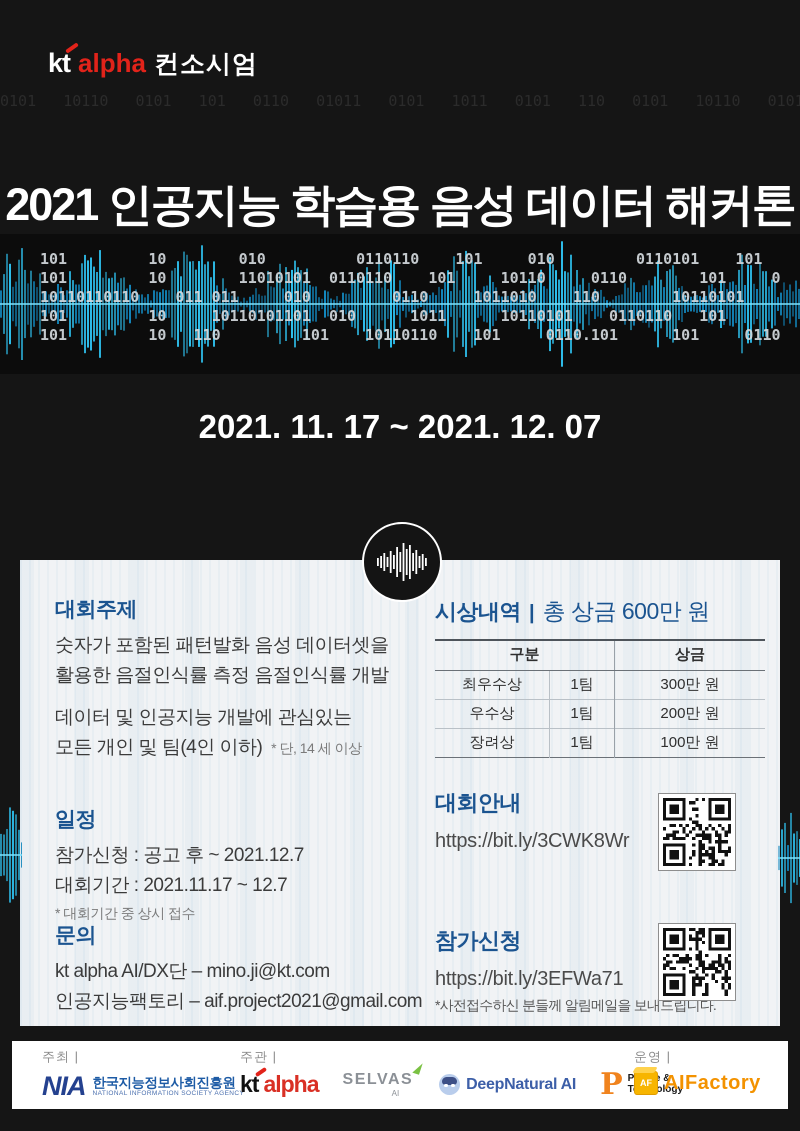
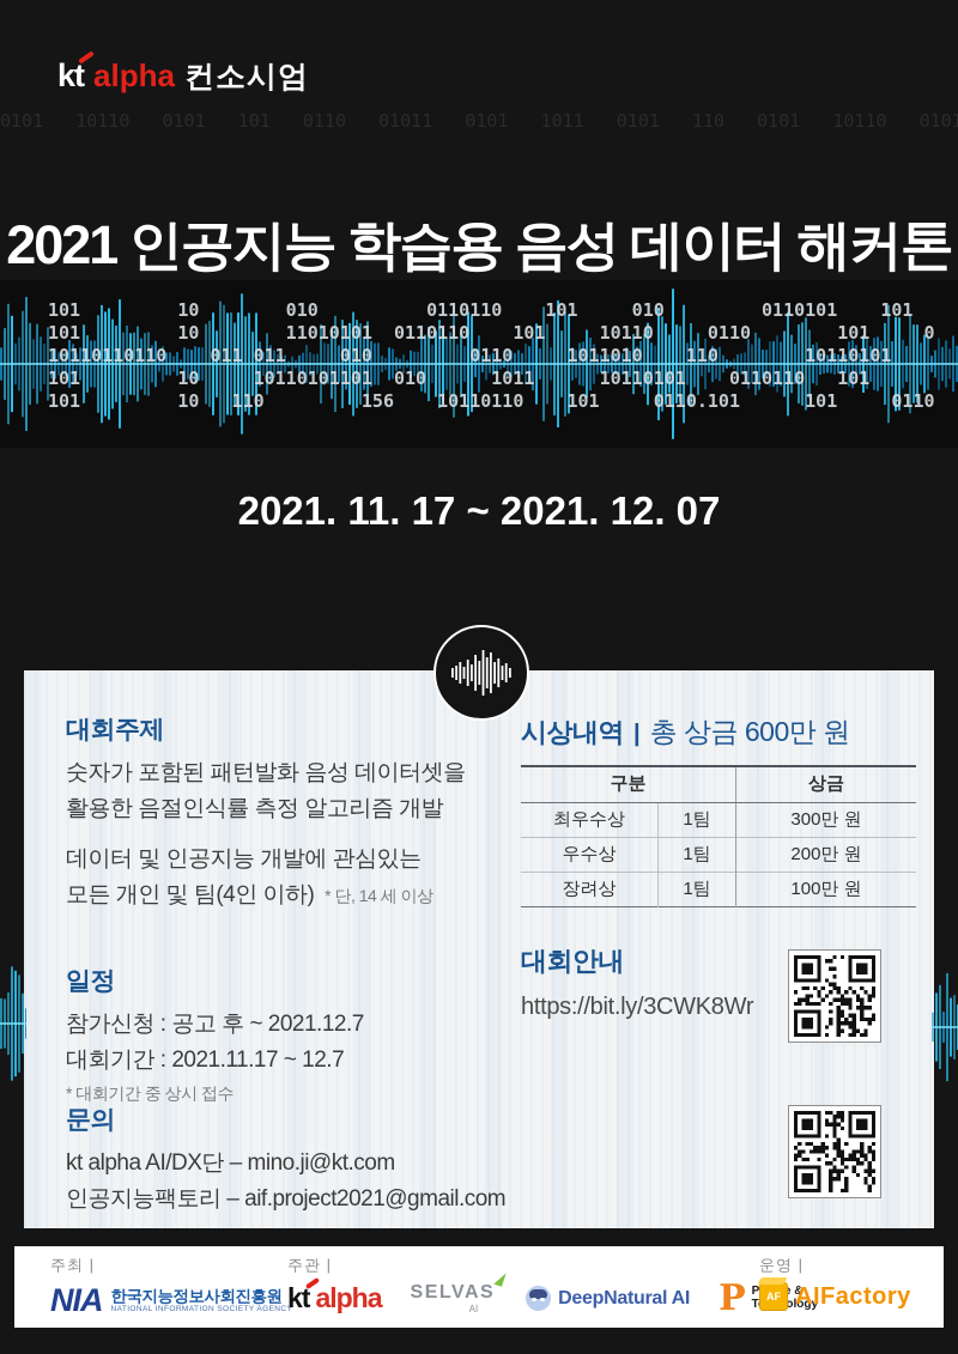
  kt
  alpha
  컨소시엄
  2021 인공지능 학습용 음성 데이터 해커톤
  101 10 010 0110110 101 010 0110101 101
  101 10 11010101 0110110 101 10110 0110 101 0
  10110110110 011 011 010 0110 1011010 110 10110101
  101 10 10110101101 010 1011 10110101 0110110 101
- 101 10 110 101 10110110 101 0110.101 101 0110
+ 101 10 110 156 10110110 101 0110.101 101 0110
  2021. 11. 17 ~ 2021. 12. 07
  대회주제
  숫자가 포함된 패턴발화 음성 데이터셋을
- 활용한 음절인식률 측정 음절인식률 개발
+ 활용한 음절인식률 측정 알고리즘 개발
  데이터 및 인공지능 개발에 관심있는
  모든 개인 및 팀(4인 이하) * 단, 14 세 이상
  일정
  참가신청 : 공고 후 ~ 2021.12.7
  대회기간 : 2021.11.17 ~ 12.7
  * 대회기간 중 상시 접수
  문의
  kt alpha AI/DX단 – mino.ji@kt.com
  인공지능팩토리 – aif.project2021@gmail.com
  시상내역
  |
  총 상금 600만 원
  구분	상금
  최우수상	1팀	300만 원
  우수상	1팀	200만 원
  장려상	1팀	100만 원
  대회안내
  https://bit.ly/3CWK8Wr
- 참가신청
- https://bit.ly/3EFWa71
- *사전접수하신 분들께 알림메일을 보내드립니다.
  주최 |
  NIA
  한국지능정보사회진흥원
  주관 |
  kt alpha
  SELVAS
  AI
  DeepNatural AI
  P
  운영 |
  AF
  AIFactory
